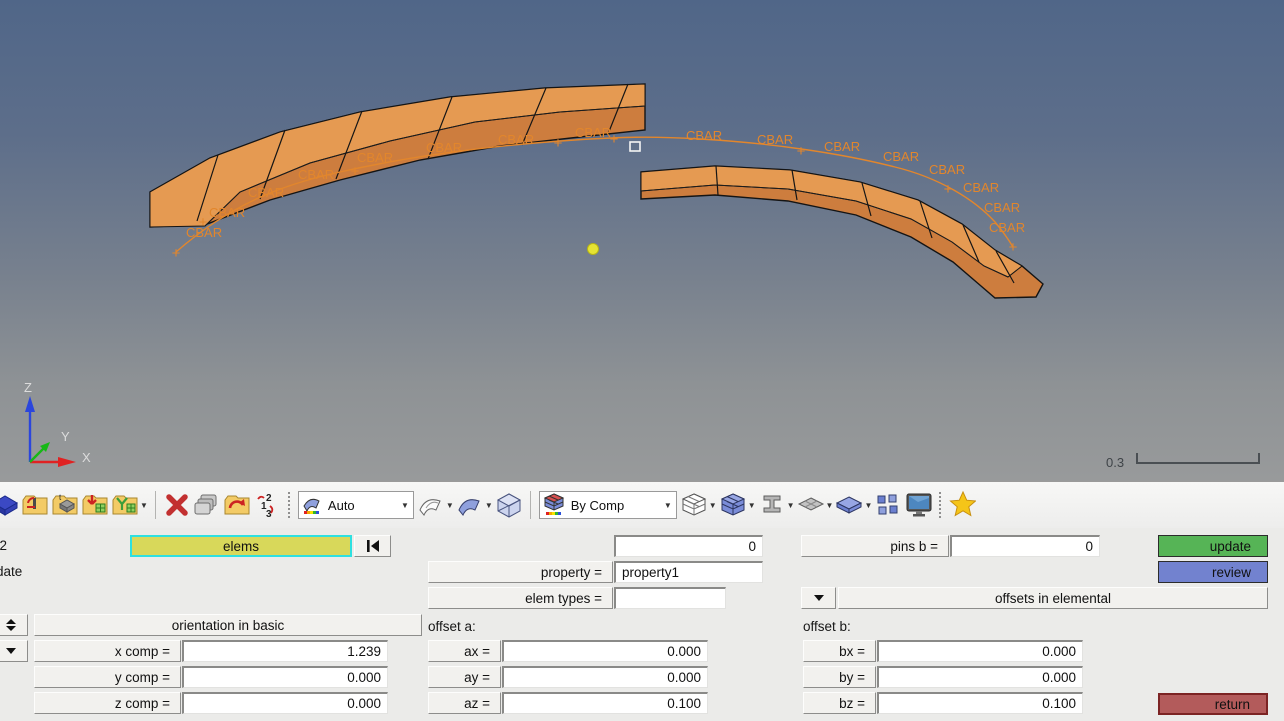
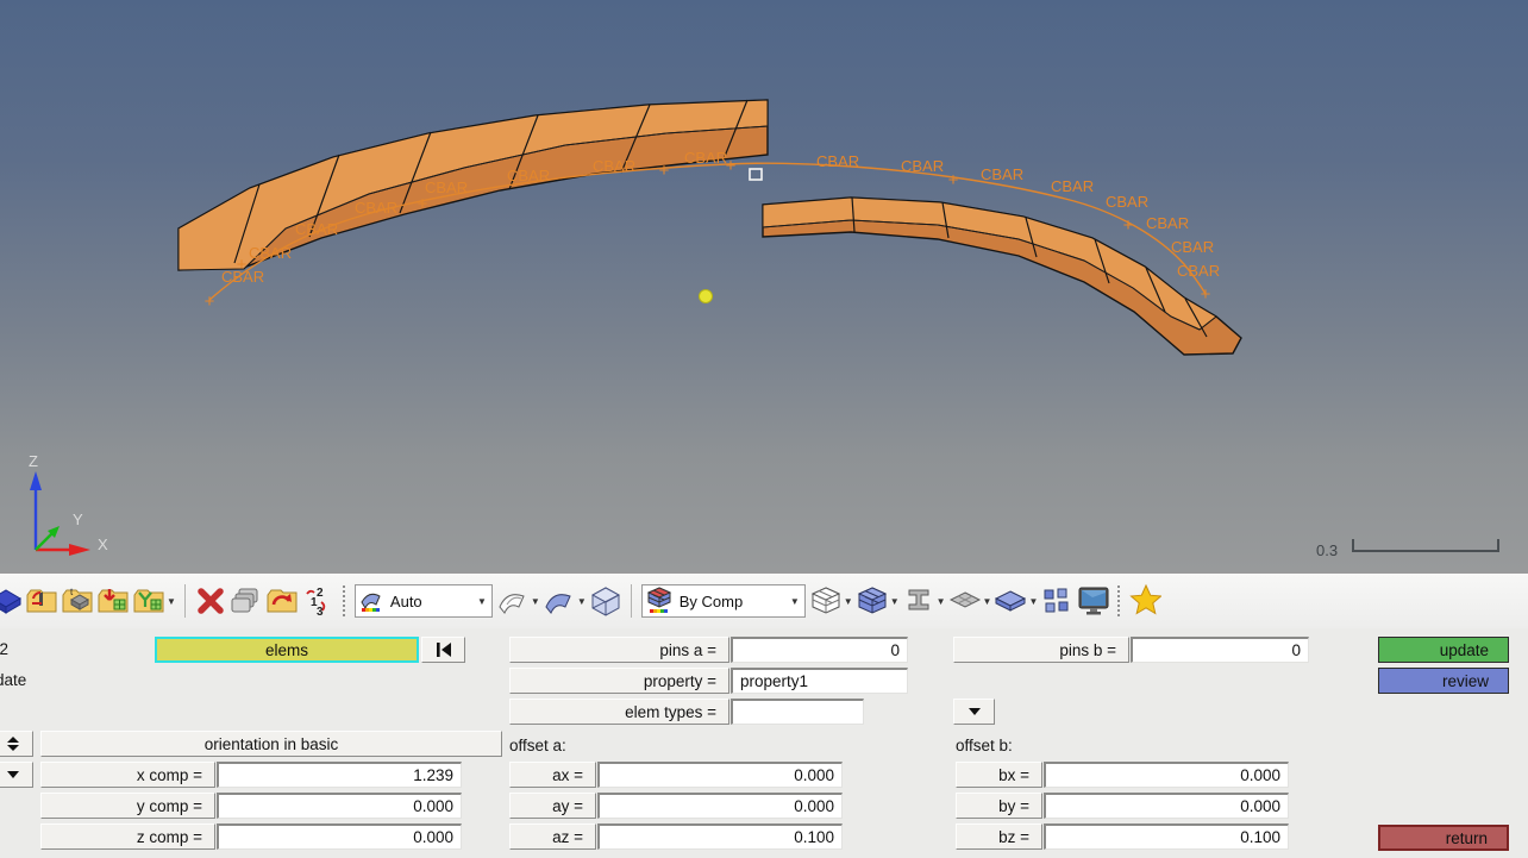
  +
  +
  +
  +
  +
  +
  +
  +
  CBAR
  CBAR
  CBAR
  CBAR
  CBAR
  CBAR
  CBAR
  CBAR
  CBAR
  CBAR
  CBAR
  CBAR
  CBAR
  CBAR
  CBAR
  CBAR
  Z
  Y
  X
  0.3
  t
  ▼
  2
  1
  3
  Auto
  ▼
  ▼
  ▼
  By Comp
  ▼
  ▼
  ▼
  ▼
  ▼
  ▼
  ate
  elems
+ pins a =
  0
  pins b =
  0
  update
  property =
  property1
  review
  elem types =
- offsets in elemental
  orientation in basic
  offset a:
  offset b:
  x comp =
  1.239
  ax =
  0.000
  bx =
  0.000
  y comp =
  0.000
  ay =
  0.000
  by =
  0.000
  z comp =
  0.000
  az =
  0.100
  bz =
  0.100
  return
